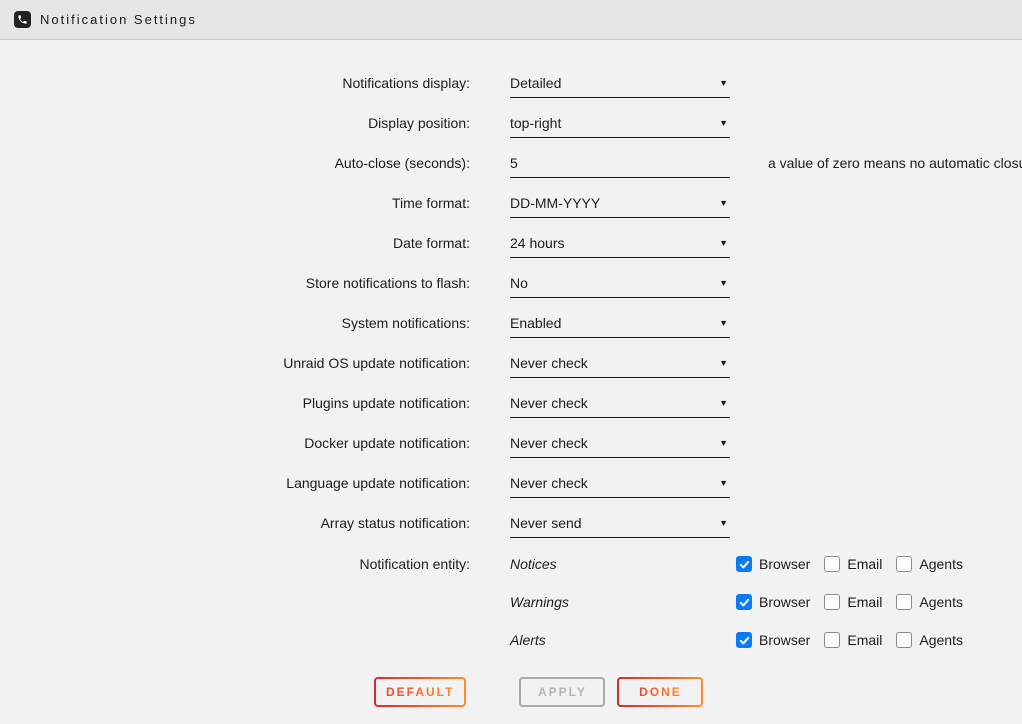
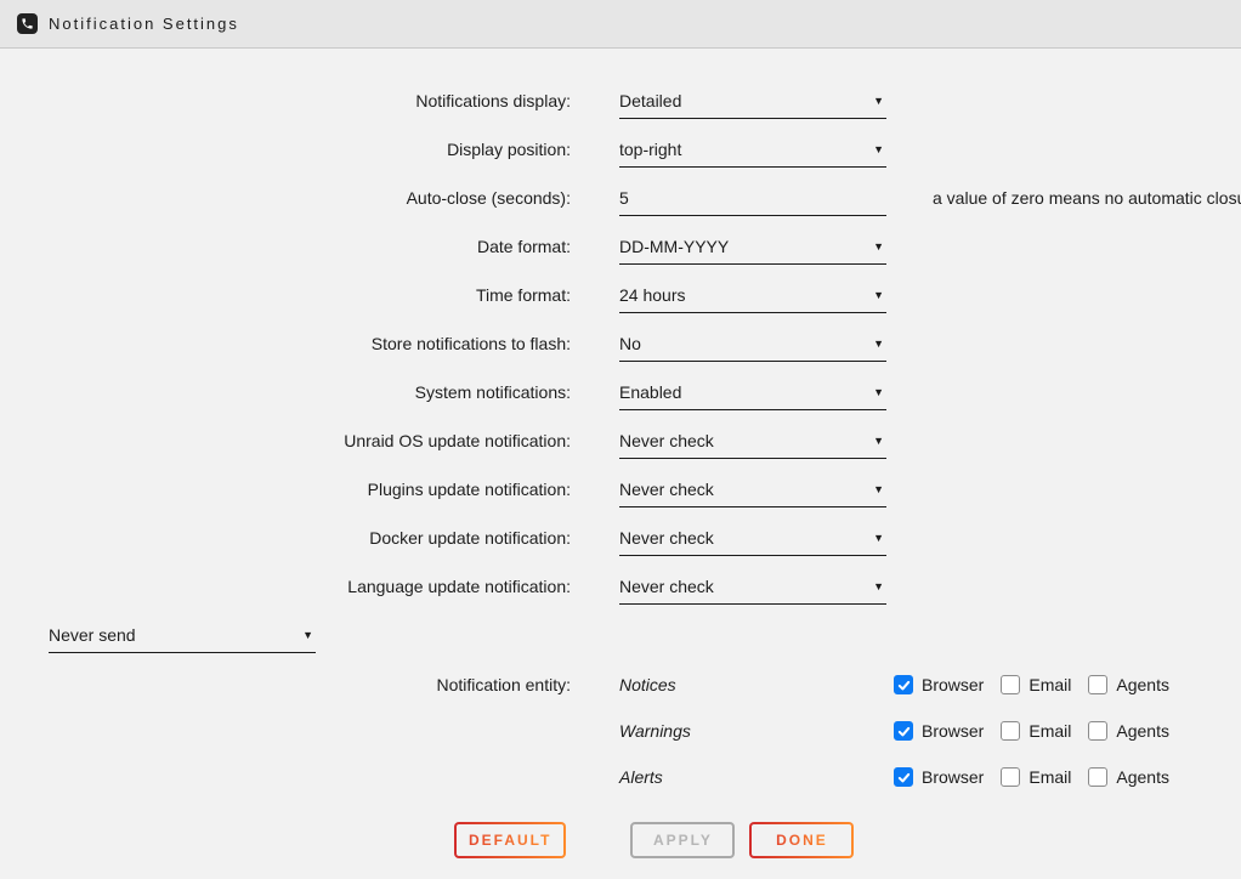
  Notification Settings
  Notifications display:
  Detailed
  ▼
  Display position:
  top-right
  ▼
  Auto-close (seconds):
  5
  a value of zero means no automatic clos
- Time format:
+ Date format:
  DD-MM-YYYY
  ▼
- Date format:
+ Time format:
  24 hours
  ▼
  Store notifications to flash:
  No
  ▼
  System notifications:
  Enabled
  ▼
  Unraid OS update notification:
  Never check
  ▼
  Plugins update notification:
  Never check
  ▼
  Docker update notification:
  Never check
  ▼
  Language update notification:
  Never check
  ▼
- Array status notification:
  Never send
  ▼
  Notification entity:
  Notices
  Browser
  Email
  Agents
  Warnings
  Browser
  Email
  Agents
  Alerts
  Browser
  Email
  Agents
  DEFAULT
  APPLY
  DONE
